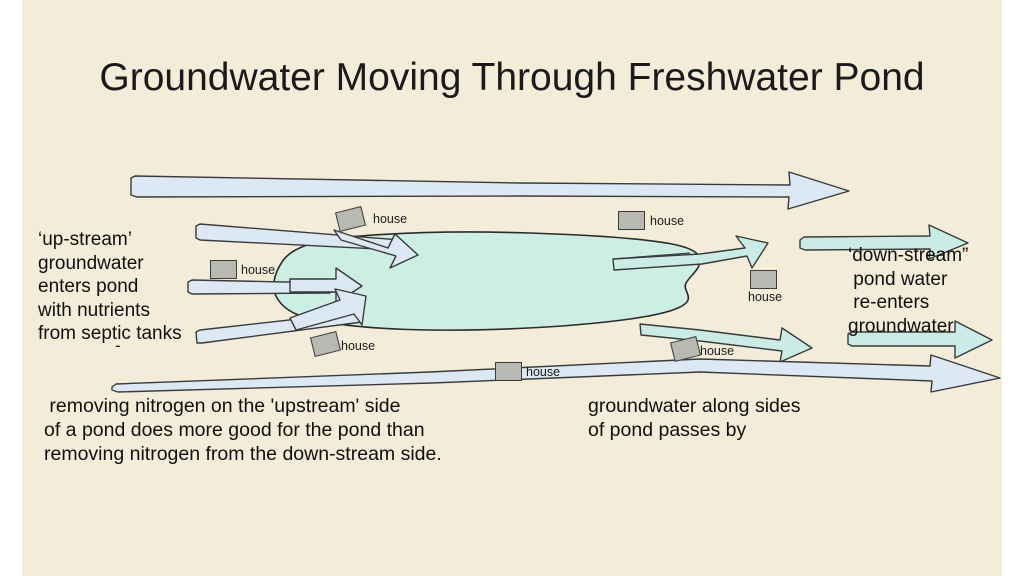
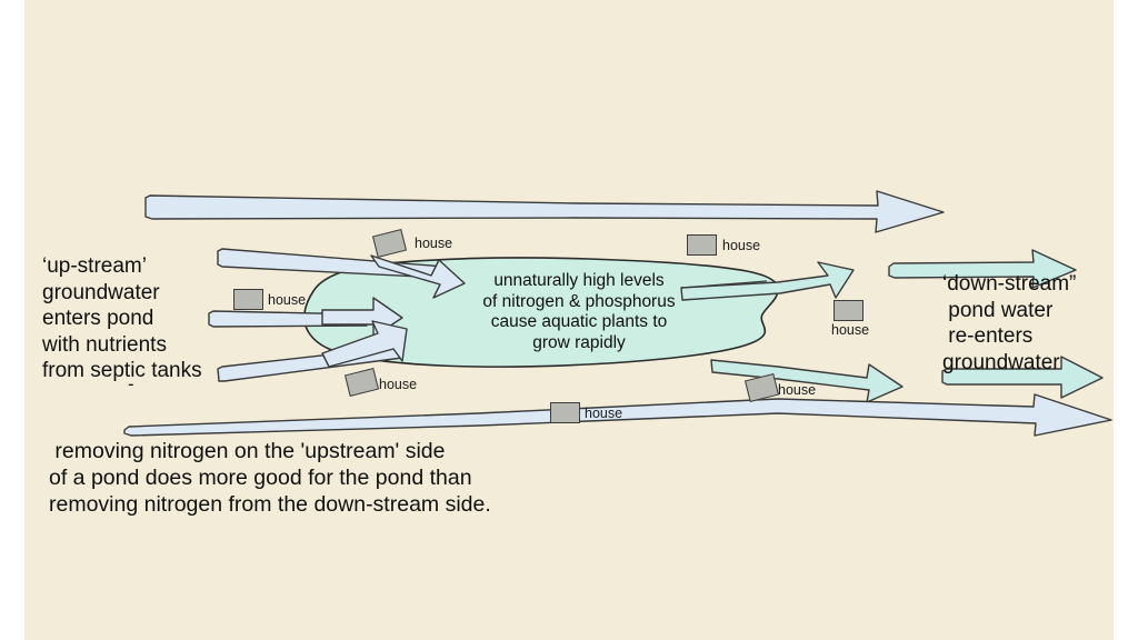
- Groundwater Moving Through Freshwater Pond
  ‘up-stream’
  groundwater
  enters pond
  with nutrients
  from septic tanks
  -
  ‘down-stream”
  pond water
  re-enters
  groundwater
+ unnaturally high levels
+ of nitrogen & phosphorus
+ cause aquatic plants to
+ grow rapidly
  removing nitrogen on the 'upstream' side
  of a pond does more good for the pond than
  removing nitrogen from the down-stream side.
- groundwater along sides
- of pond passes by
  house
  house
  house
  house
  house
  house
  house
